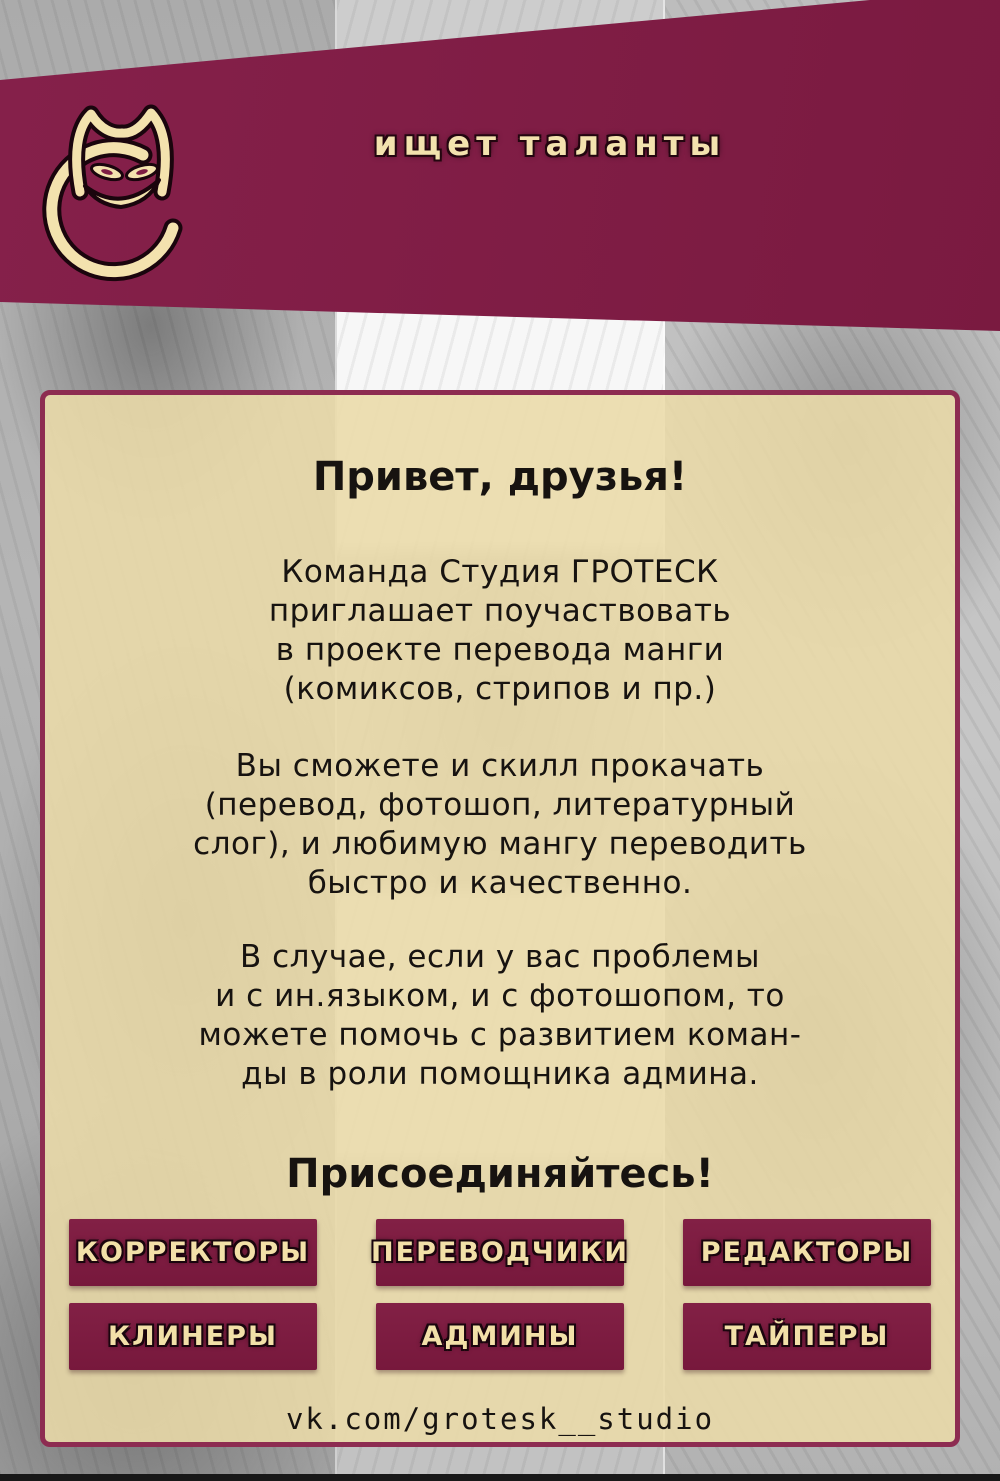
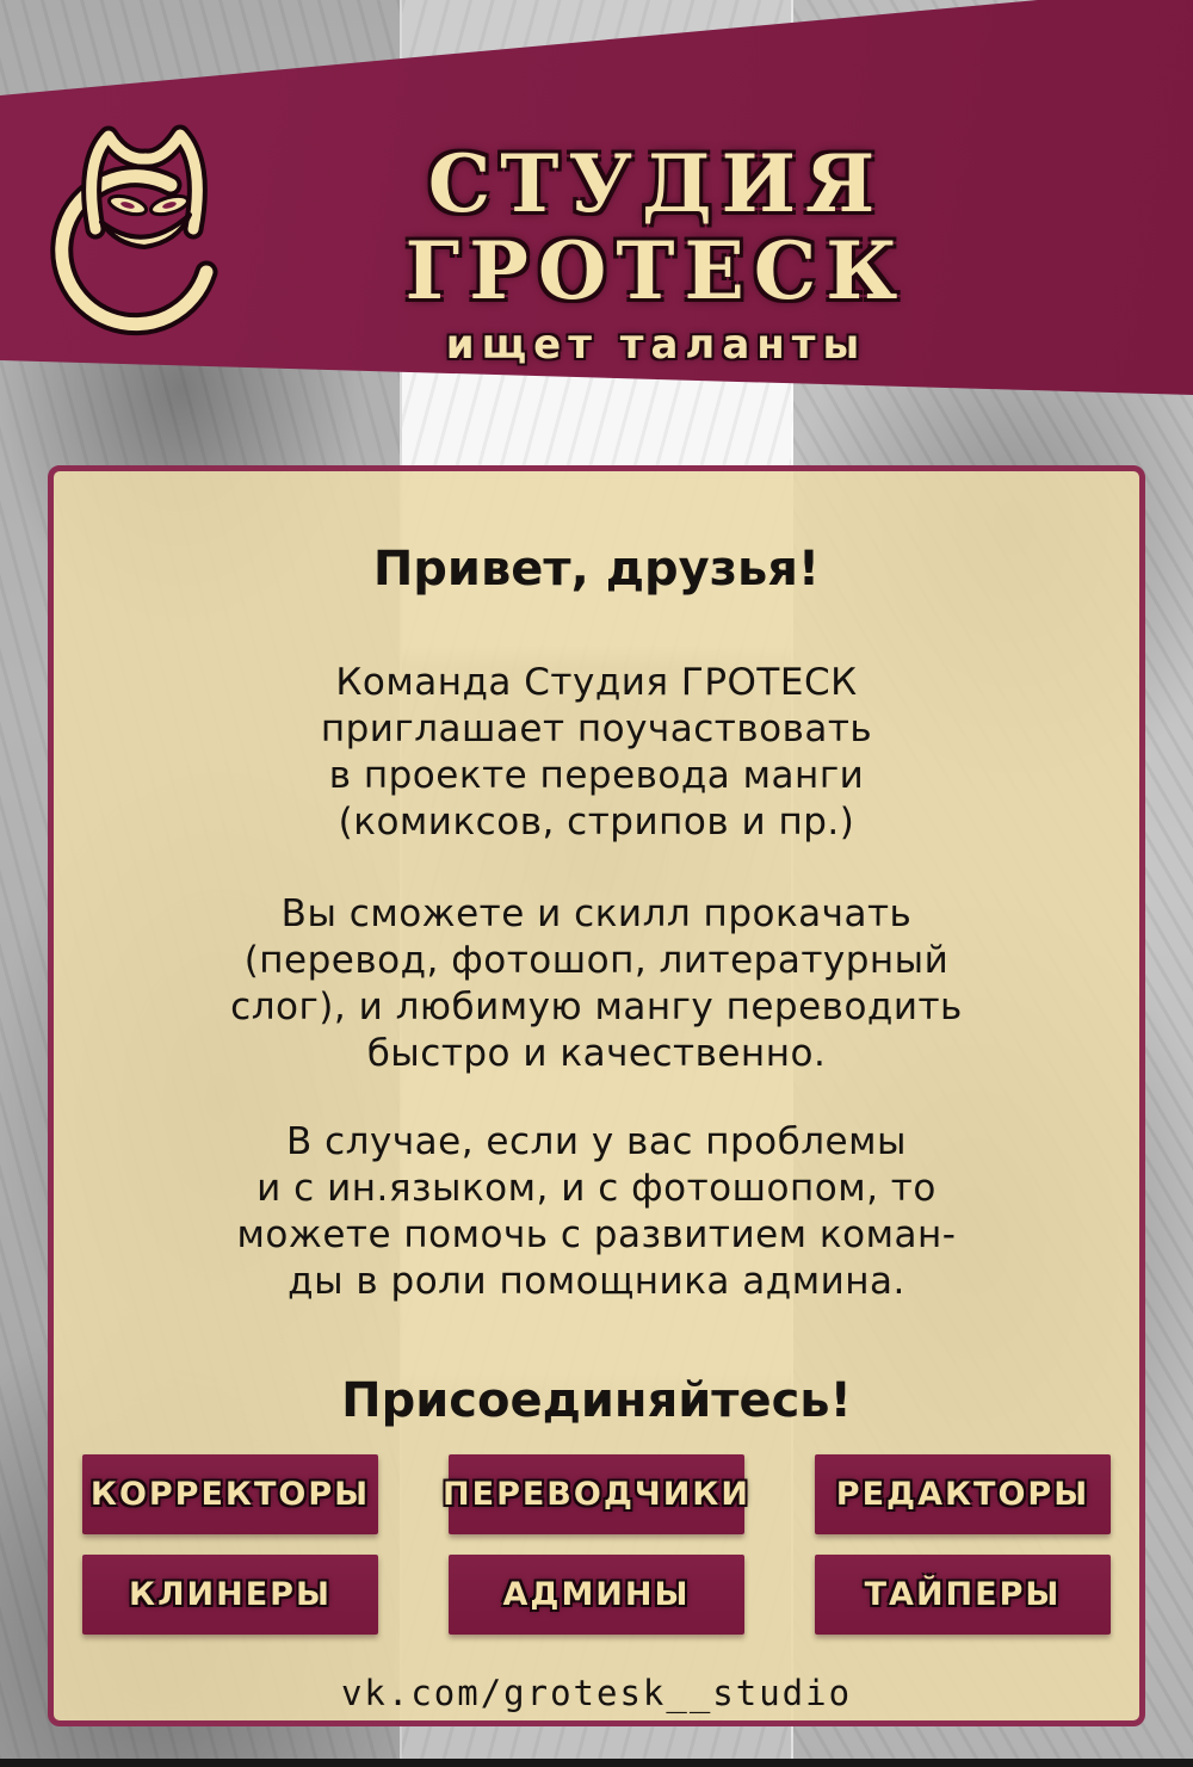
+ СТУДИЯ ГРОТЕСК
  ищет таланты
  Привет, друзья!
  Команда Студия ГРОТЕСК
  приглашает поучаствовать
  в проекте перевода манги
  (комиксов, стрипов и пр.)
  Вы сможете и скилл прокачать
  (перевод, фотошоп, литературный
  слог), и любимую мангу переводить
  быстро и качественно.
  В случае, если у вас проблемы
  и с ин.языком, и с фотошопом, то
  можете помочь с развитием коман-
  ды в роли помощника админа.
  Присоединяйтесь!
  КОРРЕКТОРЫ
  ПЕРЕВОДЧИКИ
  РЕДАКТОРЫ
  КЛИНЕРЫ
  АДМИНЫ
  ТАЙПЕРЫ
  vk.com/grotesk__studio
